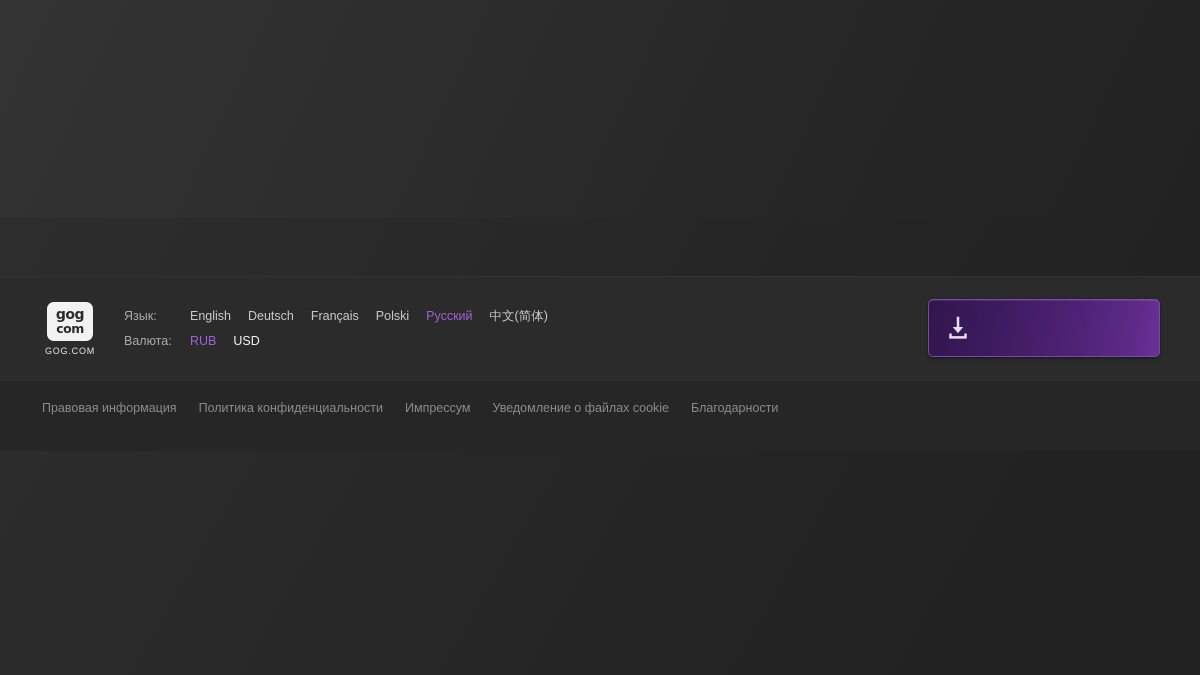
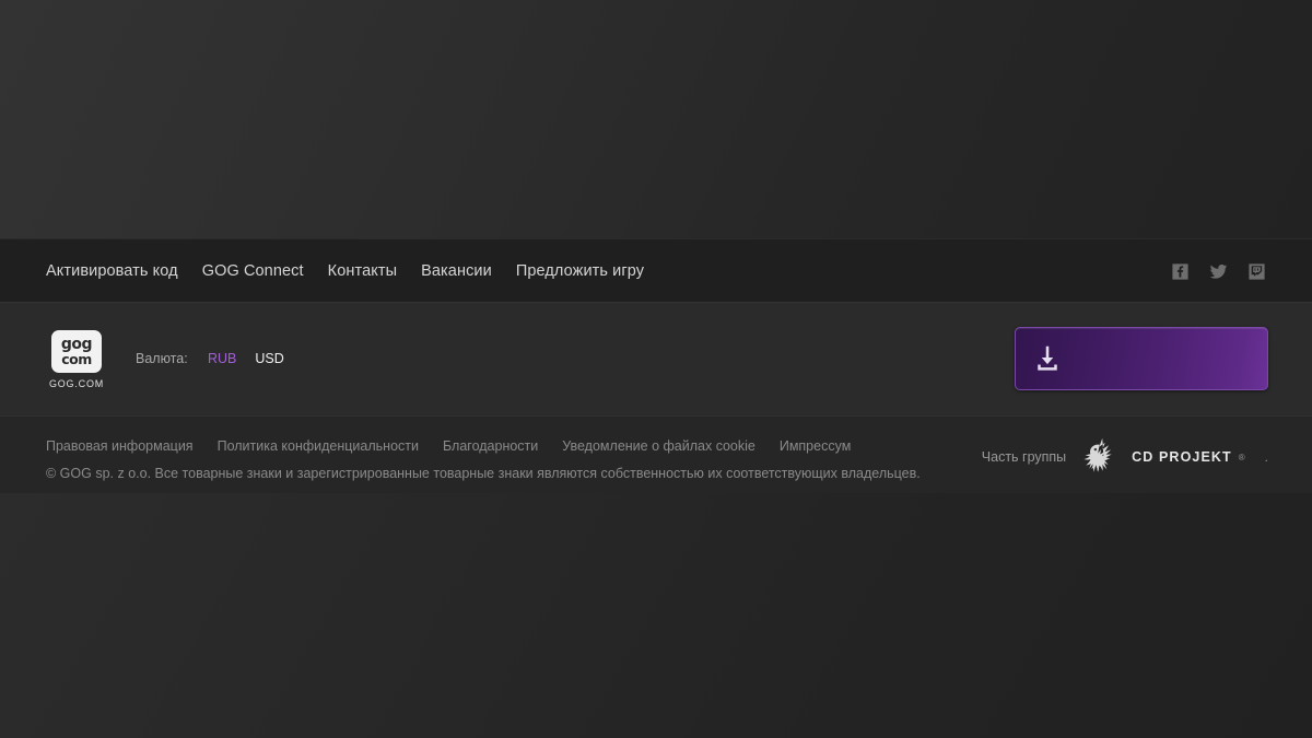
+ Активировать код
+ GOG Connect
+ Контакты
+ Вакансии
+ Предложить игру
  gog
  com
  GOG.COM
- Язык:
- English
- Deutsch
- Français
- Polski
- Русский
- 中文(简体)
  Валюта:
  RUB
  USD
  Правовая информация
  Политика конфиденциальности
- Импрессум
+ Благодарности
  Уведомление о файлах cookie
- Благодарности
+ Импрессум
+ © GOG sp. z o.o. Все товарные знаки и зарегистрированные товарные знаки являются собственностью их соответствующих владельцев.
+ Часть группы
+ CD PROJEKT
+ ®
+ .
